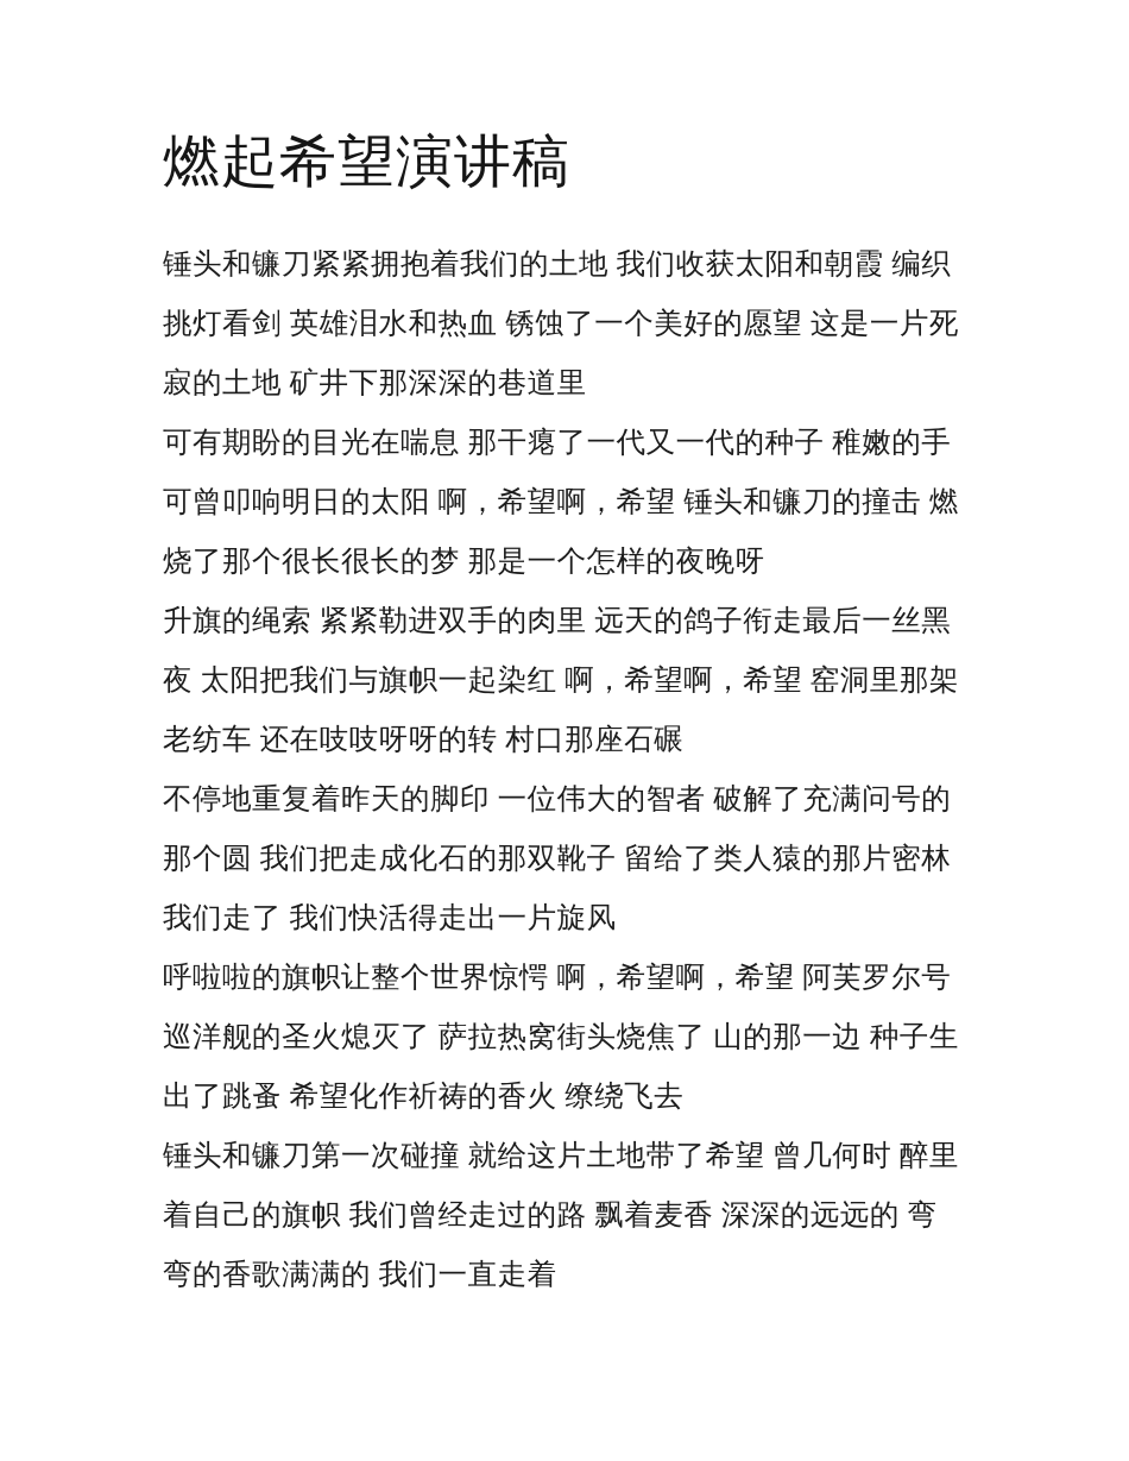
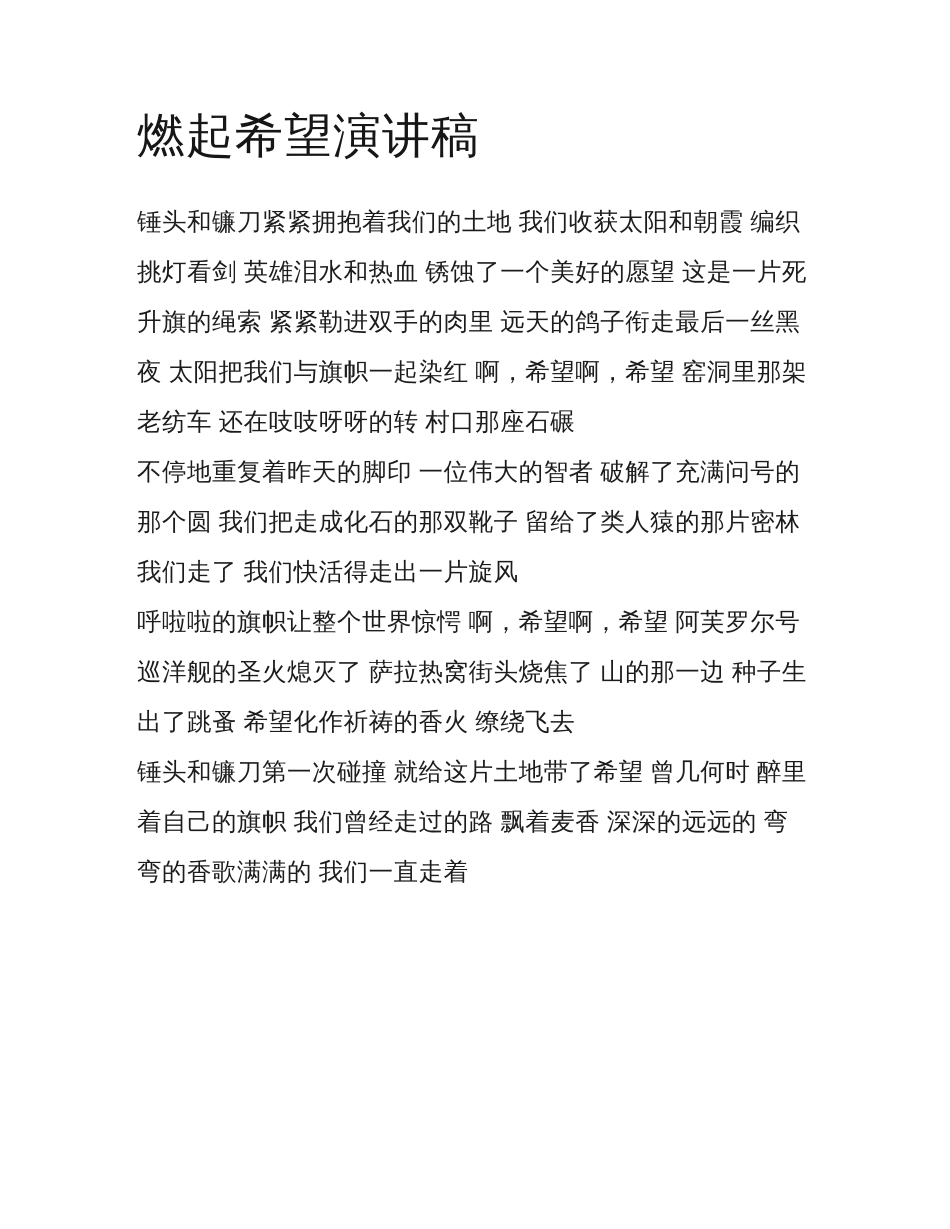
  燃起希望演讲稿
  锤头和镰刀紧紧拥抱着我们的土地 我们收获太阳和朝霞 编织
  挑灯看剑 英雄泪水和热血 锈蚀了一个美好的愿望 这是一片死
- 寂的土地 矿井下那深深的巷道里
- 可有期盼的目光在喘息 那干瘪了一代又一代的种子 稚嫩的手
- 可曾叩响明日的太阳 啊，希望啊，希望 锤头和镰刀的撞击 燃
- 烧了那个很长很长的梦 那是一个怎样的夜晚呀
  升旗的绳索 紧紧勒进双手的肉里 远天的鸽子衔走最后一丝黑
  夜 太阳把我们与旗帜一起染红 啊，希望啊，希望 窑洞里那架
  老纺车 还在吱吱呀呀的转 村口那座石碾
  不停地重复着昨天的脚印 一位伟大的智者 破解了充满问号的
  那个圆 我们把走成化石的那双靴子 留给了类人猿的那片密林
  我们走了 我们快活得走出一片旋风
  呼啦啦的旗帜让整个世界惊愕 啊，希望啊，希望 阿芙罗尔号
  巡洋舰的圣火熄灭了 萨拉热窝街头烧焦了 山的那一边 种子生
  出了跳蚤 希望化作祈祷的香火 缭绕飞去
  锤头和镰刀第一次碰撞 就给这片土地带了希望 曾几何时 醉里
  着自己的旗帜 我们曾经走过的路 飘着麦香 深深的远远的 弯
  弯的香歌满满的 我们一直走着
